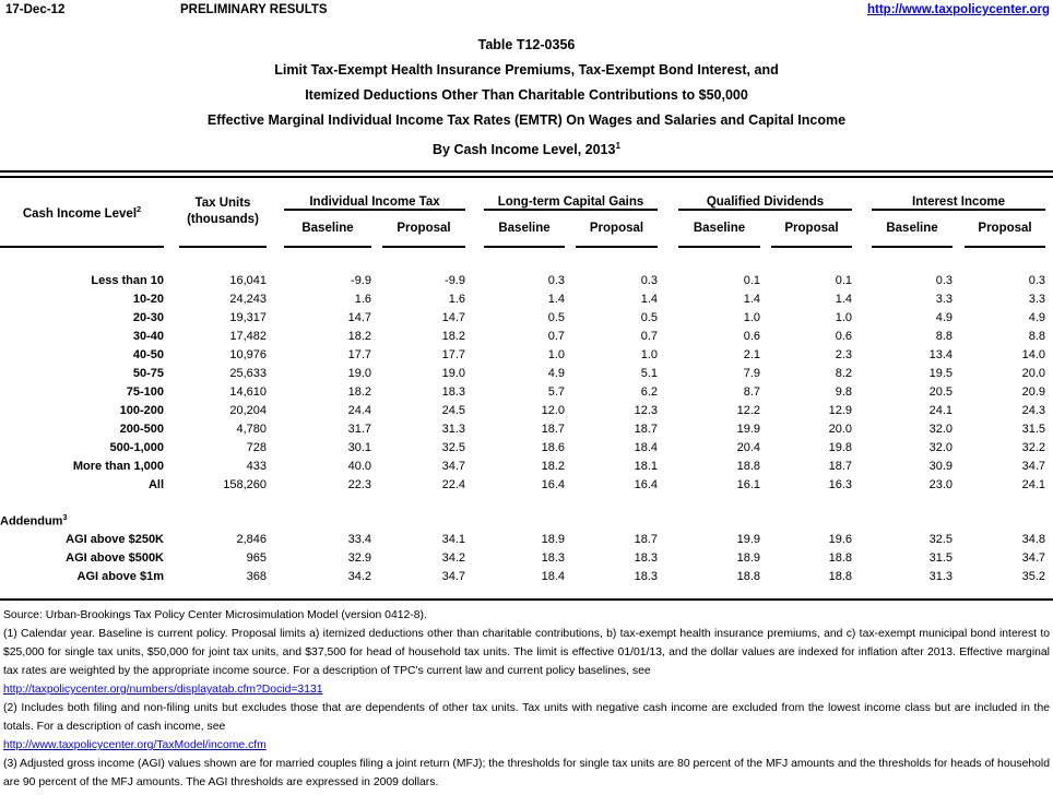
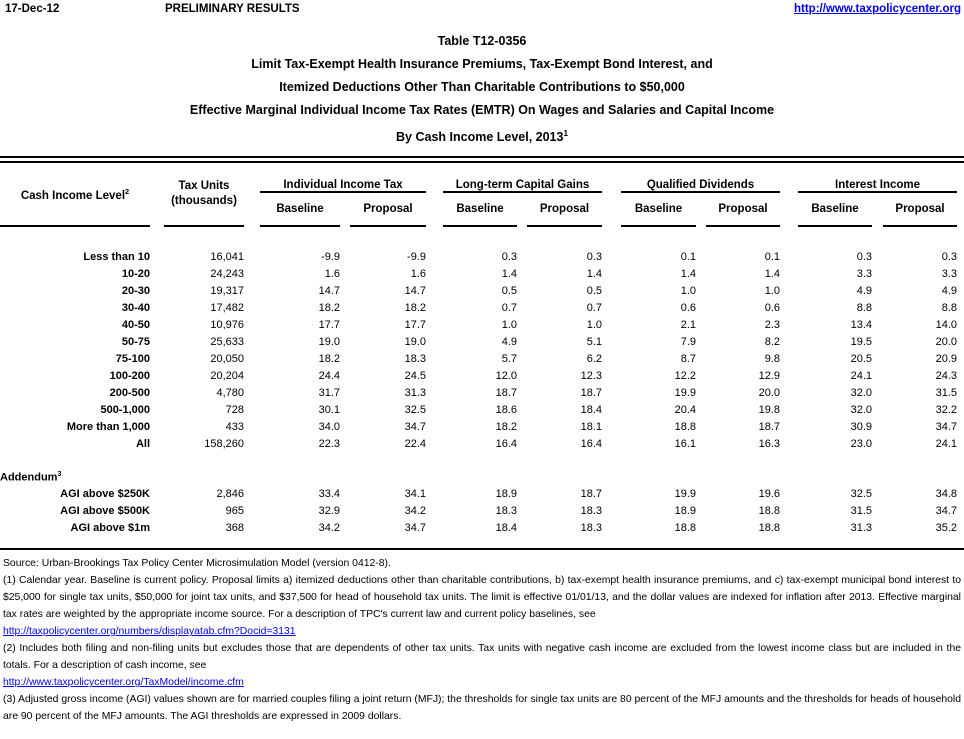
  17-Dec-12
  PRELIMINARY RESULTS
  http://www.taxpolicycenter.org
  Table T12-0356
  Limit Tax-Exempt Health Insurance Premiums, Tax-Exempt Bond Interest, and
  Itemized Deductions Other Than Charitable Contributions to $50,000
  Effective Marginal Individual Income Tax Rates (EMTR) On Wages and Salaries and Capital Income
  By Cash Income Level, 20131
  Cash Income Level2		Tax Units(thousands)		Individual Income Tax		Long-term Capital Gains		Qualified Dividends		Interest Income
  Baseline		Proposal	Baseline		Proposal	Baseline		Proposal	Baseline		Proposal
  Less than 10		16,041		-9.9		-9.9		0.3		0.3		0.1		0.1		0.3		0.3
  10-20		24,243		1.6		1.6		1.4		1.4		1.4		1.4		3.3		3.3
  20-30		19,317		14.7		14.7		0.5		0.5		1.0		1.0		4.9		4.9
  30-40		17,482		18.2		18.2		0.7		0.7		0.6		0.6		8.8		8.8
  40-50		10,976		17.7		17.7		1.0		1.0		2.1		2.3		13.4		14.0
  50-75		25,633		19.0		19.0		4.9		5.1		7.9		8.2		19.5		20.0
- 75-100		14,610		18.2		18.3		5.7		6.2		8.7		9.8		20.5		20.9
+ 75-100		20,050		18.2		18.3		5.7		6.2		8.7		9.8		20.5		20.9
  100-200		20,204		24.4		24.5		12.0		12.3		12.2		12.9		24.1		24.3
  200-500		4,780		31.7		31.3		18.7		18.7		19.9		20.0		32.0		31.5
  500-1,000		728		30.1		32.5		18.6		18.4		20.4		19.8		32.0		32.2
- More than 1,000		433		40.0		34.7		18.2		18.1		18.8		18.7		30.9		34.7
+ More than 1,000		433		34.0		34.7		18.2		18.1		18.8		18.7		30.9		34.7
  All		158,260		22.3		22.4		16.4		16.4		16.1		16.3		23.0		24.1
  Addendum3
  AGI above $250K		2,846		33.4		34.1		18.9		18.7		19.9		19.6		32.5		34.8
  AGI above $500K		965		32.9		34.2		18.3		18.3		18.9		18.8		31.5		34.7
  AGI above $1m		368		34.2		34.7		18.4		18.3		18.8		18.8		31.3		35.2
  Source: Urban-Brookings Tax Policy Center Microsimulation Model (version 0412-8).
  (1) Calendar year. Baseline is current policy. Proposal limits a) itemized deductions other than charitable contributions, b) tax-exempt health insurance premiums, and c) tax-exempt municipal bond interest to $25,000 for single tax units, $50,000 for joint tax units, and $37,500 for head of household tax units. The limit is effective 01/01/13, and the dollar values are indexed for inflation after 2013. Effective marginal tax rates are weighted by the appropriate income source. For a description of TPC's current law and current policy baselines, see
  http://taxpolicycenter.org/numbers/displayatab.cfm?Docid=3131
  (2) Includes both filing and non-filing units but excludes those that are dependents of other tax units. Tax units with negative cash income are excluded from the lowest income class but are included in the totals. For a description of cash income, see
  http://www.taxpolicycenter.org/TaxModel/income.cfm
  (3) Adjusted gross income (AGI) values shown are for married couples filing a joint return (MFJ); the thresholds for single tax units are 80 percent of the MFJ amounts and the thresholds for heads of household are 90 percent of the MFJ amounts. The AGI thresholds are expressed in 2009 dollars.
